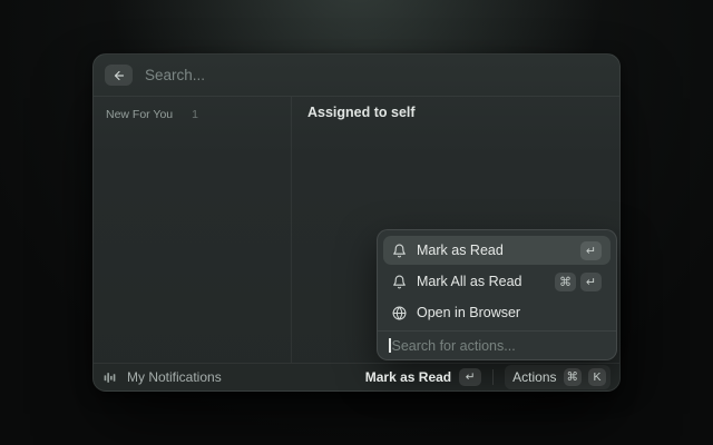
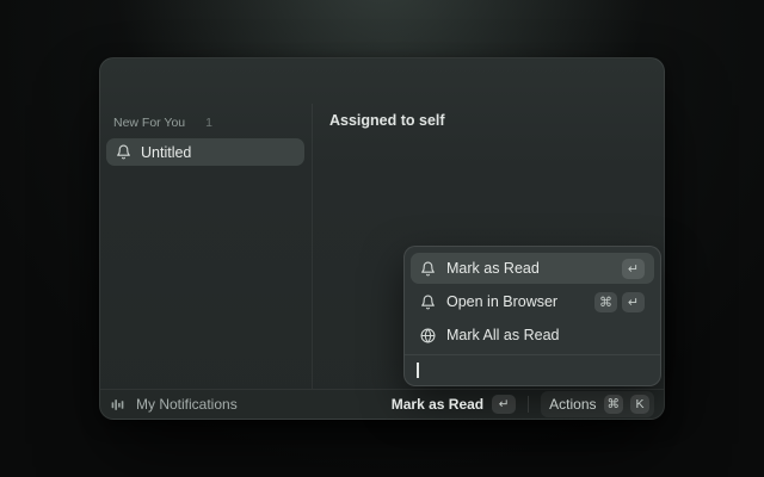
- Search...
  New For You
  1
+ Untitled
  Assigned to self
  Mark as Read
  ↵
- Mark All as Read
+ Open in Browser
  ⌘
  ↵
- Open in Browser
+ Mark All as Read
- Search for actions...
  My Notifications
  Mark as Read
  ↵
  Actions
  ⌘
  K
